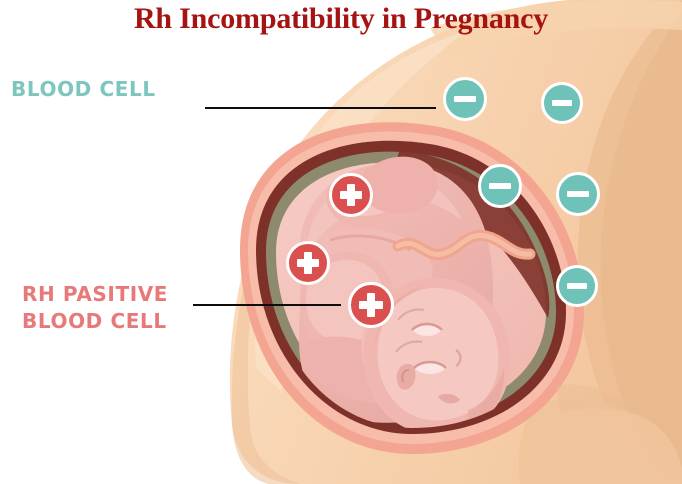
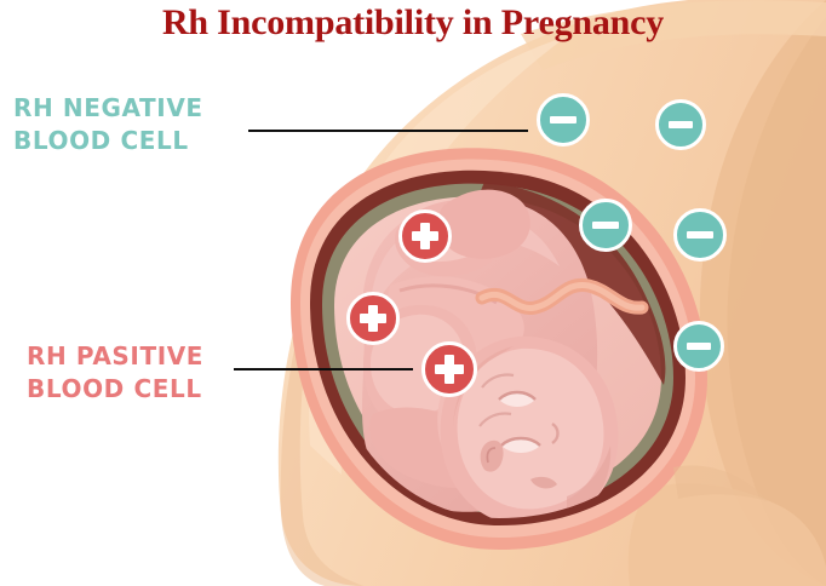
  Rh Incompatibility in Pregnancy
+ RH NEGATIVE
  BLOOD CELL
  RH PASITIVE
  BLOOD CELL
